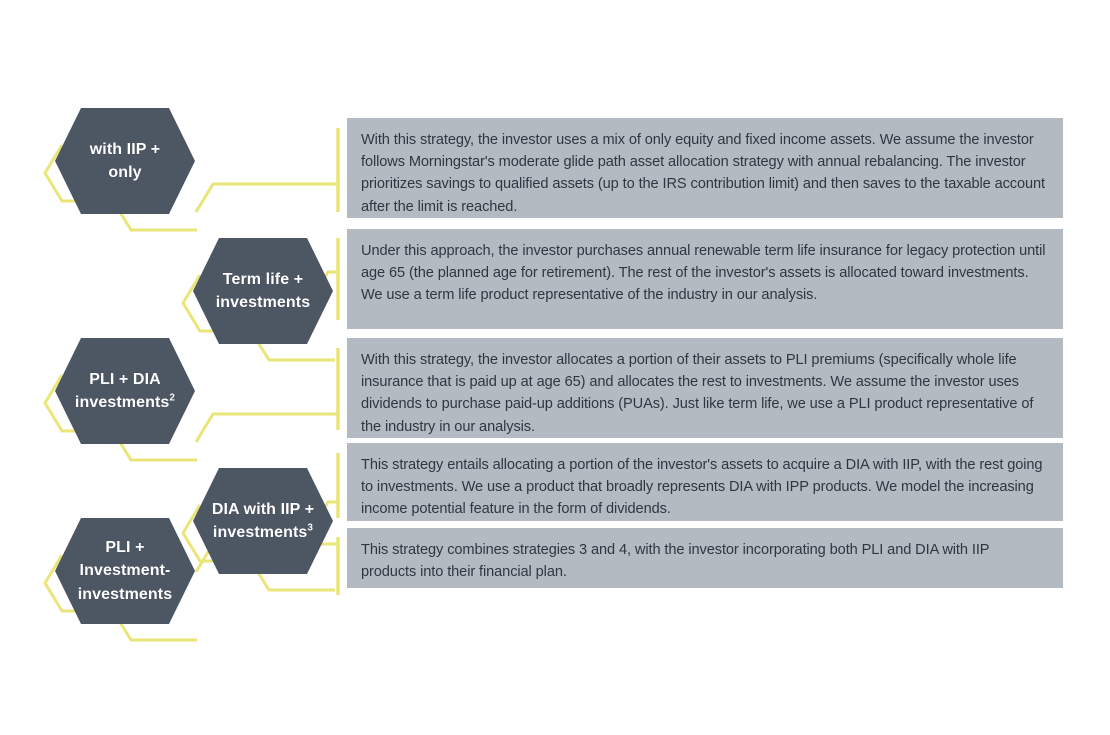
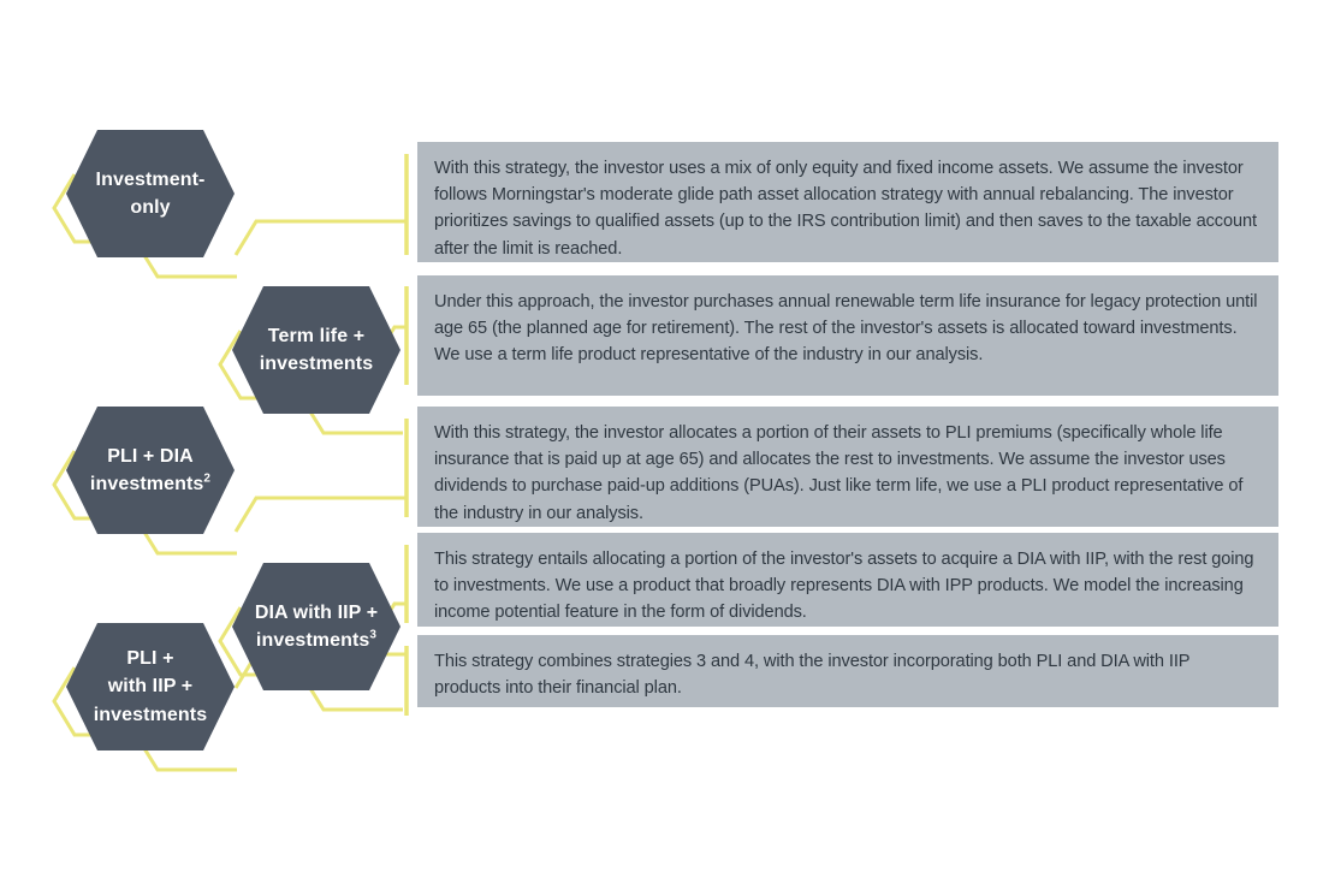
- with IIP +
+ Investment-
  only
  Term life +
  investments
  PLI + DIA
  investments2
  DIA with IIP +
  investments3
  PLI +
- Investment-
+ with IIP +
  investments
  With this strategy, the investor uses a mix of only equity and fixed income assets. We assume the investor follows Morningstar's moderate glide path asset allocation strategy with annual rebalancing. The investor prioritizes savings to qualified assets (up to the IRS contribution limit) and then saves to the taxable account after the limit is reached.
  Under this approach, the investor purchases annual renewable term life insurance for legacy protection until age 65 (the planned age for retirement). The rest of the investor's assets is allocated toward investments. We use a term life product representative of the industry in our analysis.
  With this strategy, the investor allocates a portion of their assets to PLI premiums (specifically whole life insurance that is paid up at age 65) and allocates the rest to investments. We assume the investor uses dividends to purchase paid-up additions (PUAs). Just like term life, we use a PLI product representative of the industry in our analysis.
  This strategy entails allocating a portion of the investor's assets to acquire a DIA with IIP, with the rest going to investments. We use a product that broadly represents DIA with IPP products. We model the increasing income potential feature in the form of dividends.
  This strategy combines strategies 3 and 4, with the investor incorporating both PLI and DIA with IIP products into their financial plan.
